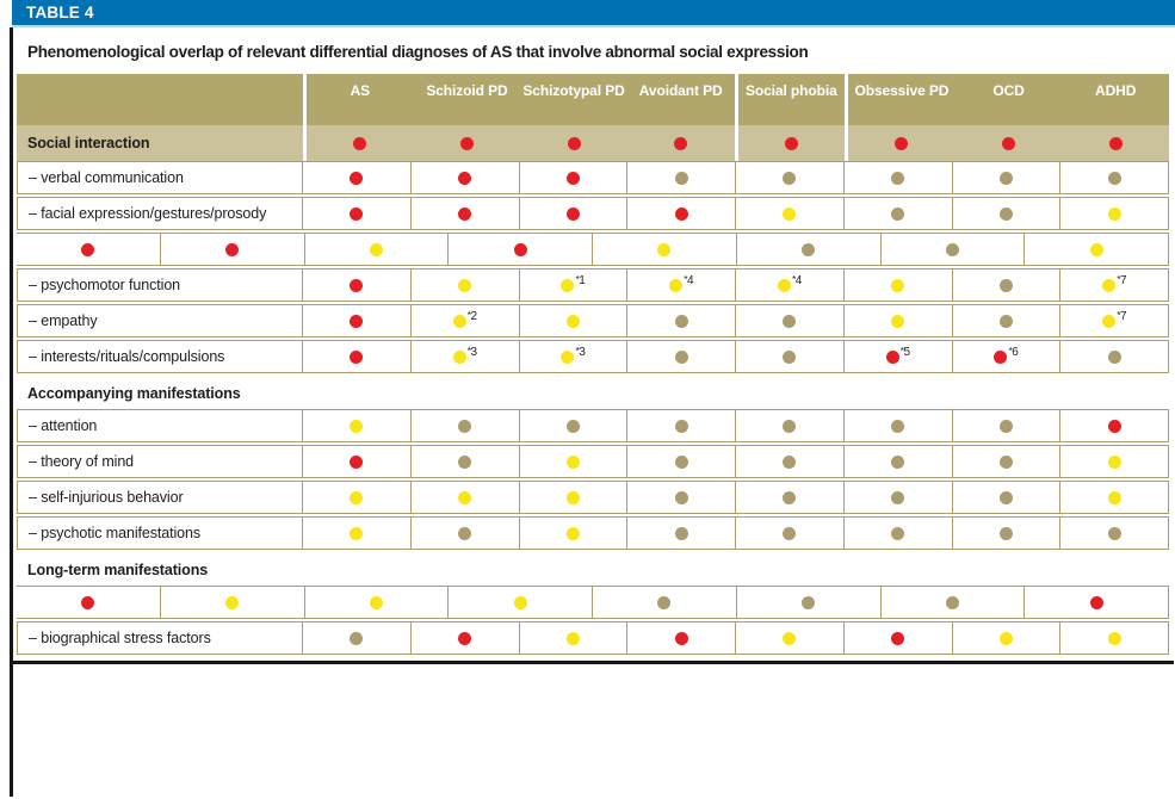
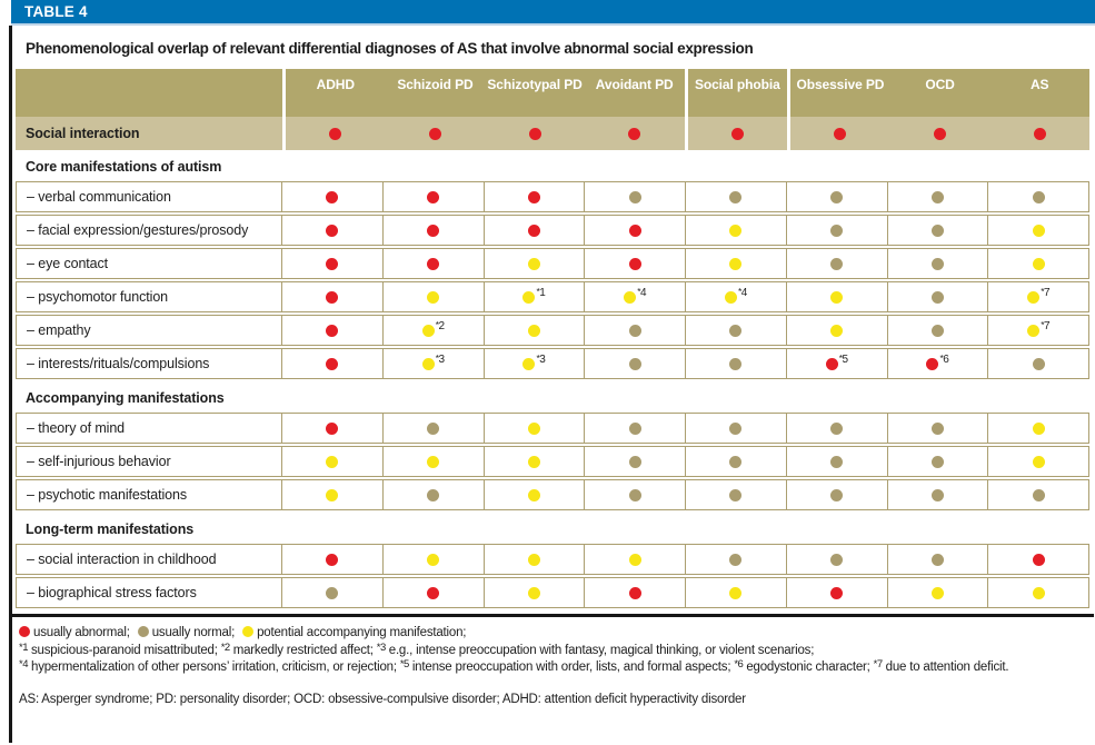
  TABLE 4
  Phenomenological overlap of relevant differential diagnoses of AS that involve abnormal social expression
- AS
+ ADHD
  Schizoid PD
  Schizotypal PD
  Avoidant PD
  Social phobia
  Obsessive PD
  OCD
- ADHD
+ AS
  Social interaction
+ Core manifestations of autism
  – verbal communication
  – facial expression/gestures/prosody
+ – eye contact
  – psychomotor function
  *1
  *4
  *4
  *7
  – empathy
  *2
  *7
  – interests/rituals/compulsions
  *3
  *3
  *5
  *6
  Accompanying manifestations
- – attention
  – theory of mind
  – self-injurious behavior
  – psychotic manifestations
  Long-term manifestations
+ – social interaction in childhood
  – biographical stress factors
+ usually abnormal; usually normal; potential accompanying manifestation;
+ *1 suspicious-paranoid misattributed; *2 markedly restricted affect; *3 e.g., intense preoccupation with fantasy, magical thinking, or violent scenarios;
+ *4 hypermentalization of other persons’ irritation, criticism, or rejection; *5 intense preoccupation with order, lists, and formal aspects; *6 egodystonic character; *7 due to attention deficit.
+ AS: Asperger syndrome; PD: personality disorder; OCD: obsessive-compulsive disorder; ADHD: attention deficit hyperactivity disorder
